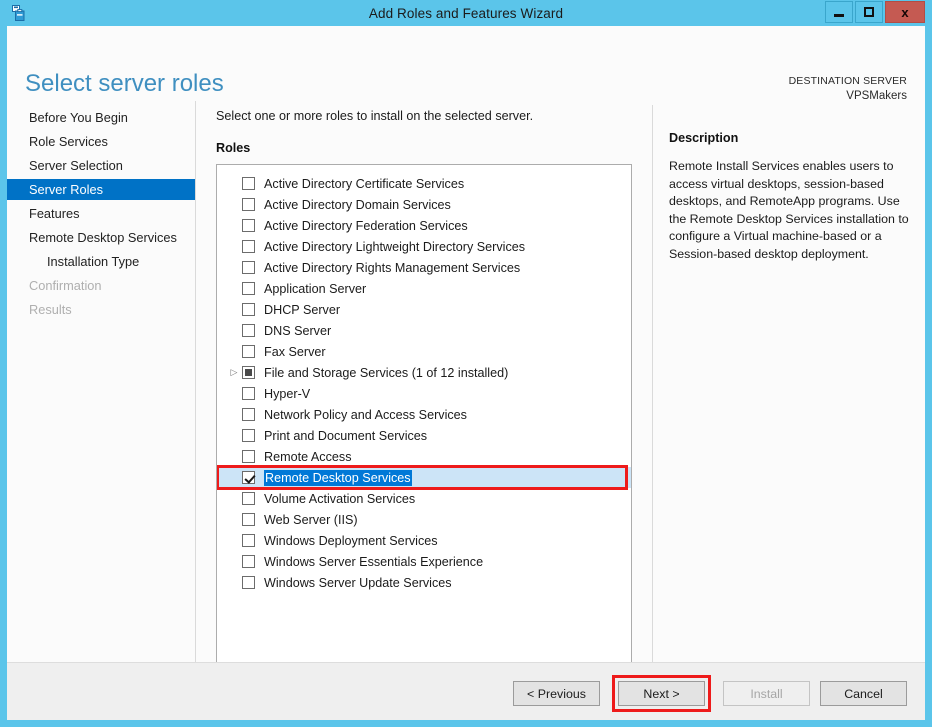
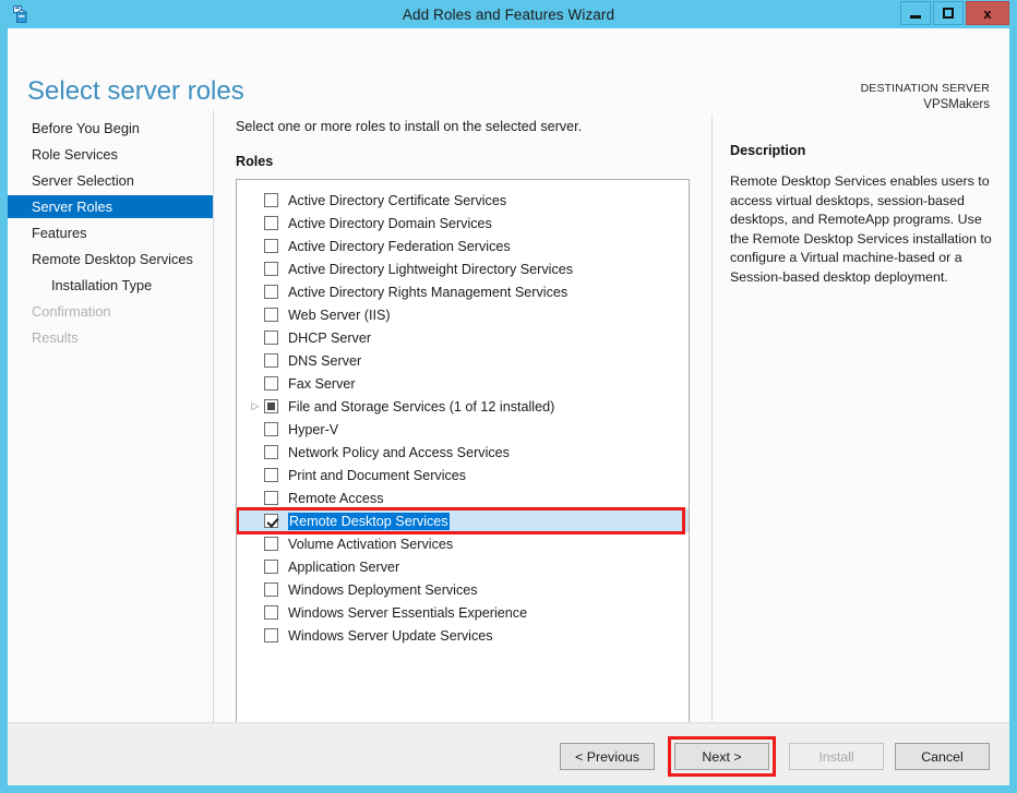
  Add Roles and Features Wizard
  x
  Select server roles
  DESTINATION SERVER
  VPSMakers
  Before You Begin
  Role Services
  Server Selection
  Server Roles
  Features
  Remote Desktop Services
  Installation Type
  Confirmation
  Results
  Select one or more roles to install on the selected server.
  Roles
  Active Directory Certificate Services
  Active Directory Domain Services
  Active Directory Federation Services
  Active Directory Lightweight Directory Services
  Active Directory Rights Management Services
- Application Server
+ Web Server (IIS)
  DHCP Server
  DNS Server
  Fax Server
  ▷
  File and Storage Services (1 of 12 installed)
  Hyper-V
  Network Policy and Access Services
  Print and Document Services
  Remote Access
  Remote Desktop Services
  Volume Activation Services
- Web Server (IIS)
+ Application Server
  Windows Deployment Services
  Windows Server Essentials Experience
  Windows Server Update Services
  Description
- Remote Install Services enables users to access virtual desktops, session-based desktops, and RemoteApp programs. Use the Remote Desktop Services installation to configure a Virtual machine-based or a Session-based desktop deployment.
+ Remote Desktop Services enables users to access virtual desktops, session-based desktops, and RemoteApp programs. Use the Remote Desktop Services installation to configure a Virtual machine-based or a Session-based desktop deployment.
  < Previous
  Next >
  Install
  Cancel
